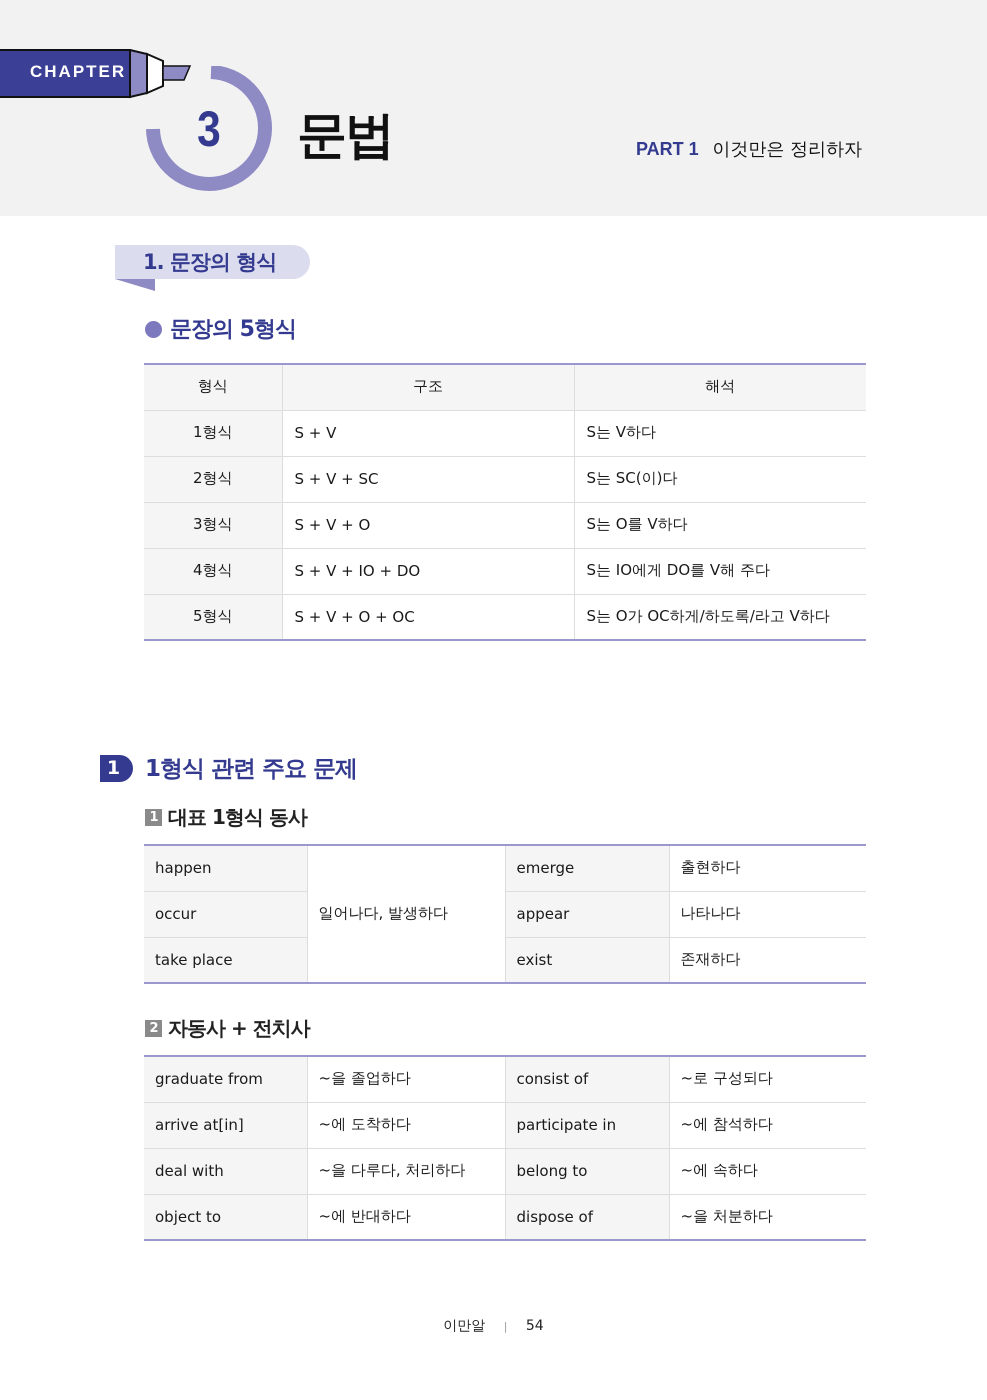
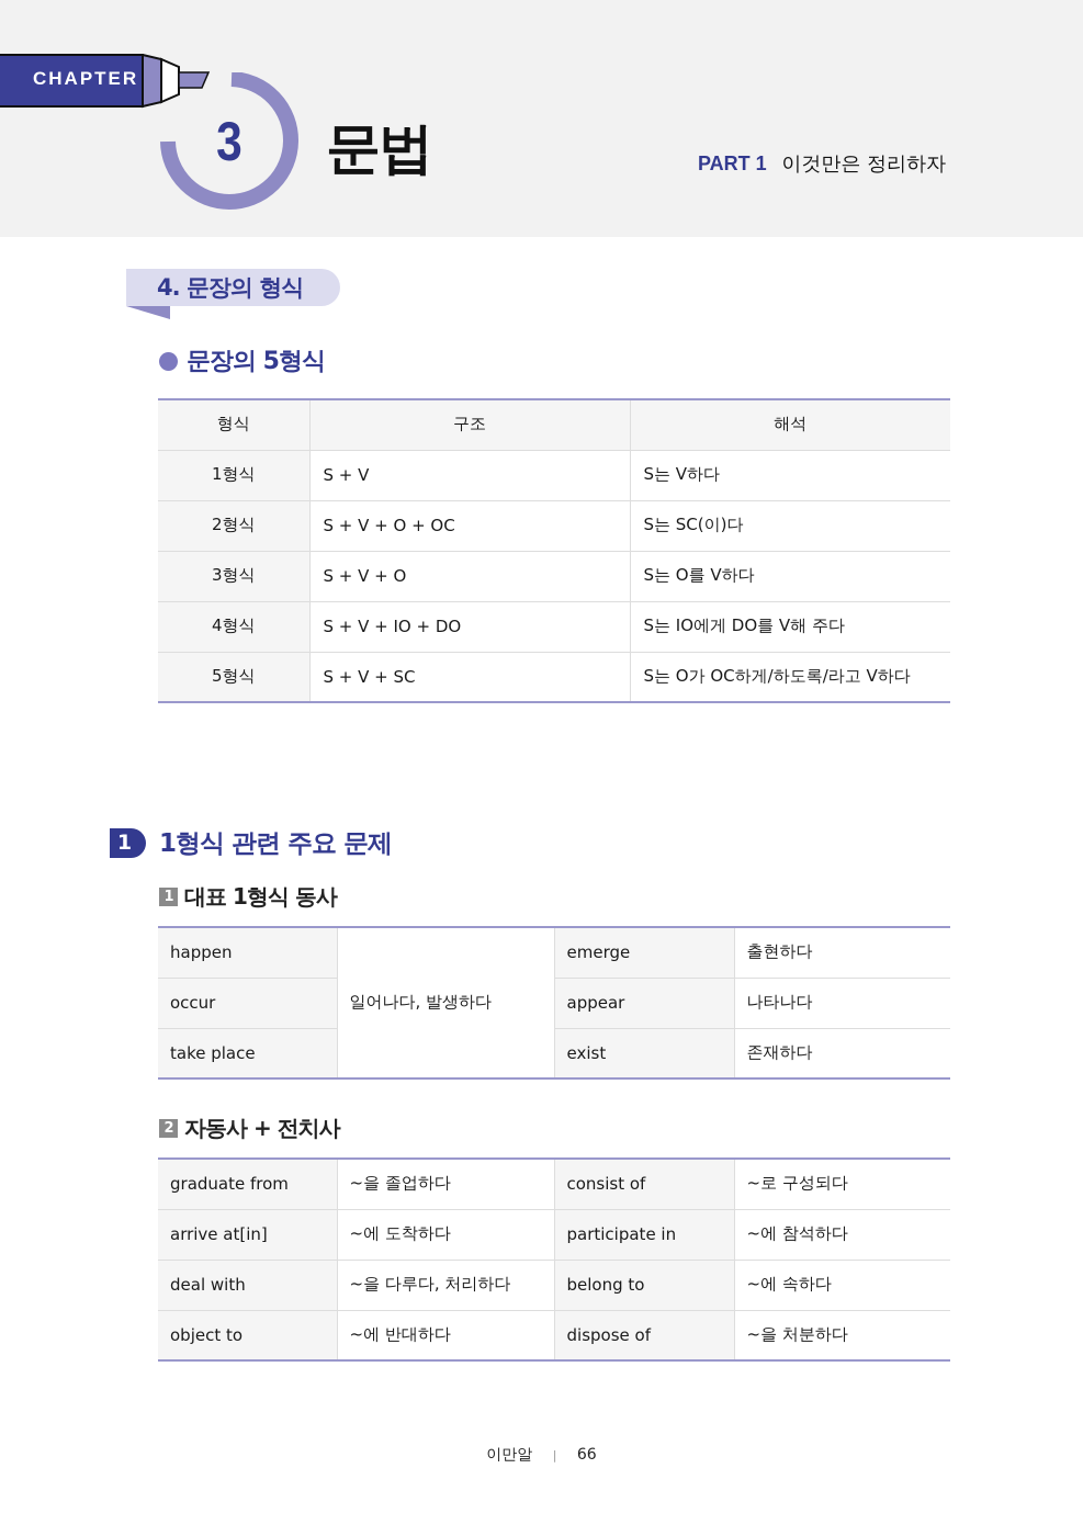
  CHAPTER
  3
  문법
  PART 1 이것만은 정리하자
- 1. 문장의 형식
+ 4. 문장의 형식
  문장의 5형식
  형식	구조	해석
  1형식	S + V	S는 V하다
- 2형식	S + V + SC	S는 SC(이)다
+ 2형식	S + V + O + OC	S는 SC(이)다
  3형식	S + V + O	S는 O를 V하다
  4형식	S + V + IO + DO	S는 IO에게 DO를 V해 주다
- 5형식	S + V + O + OC	S는 O가 OC하게/하도록/라고 V하다
+ 5형식	S + V + SC	S는 O가 OC하게/하도록/라고 V하다
  1
  1형식 관련 주요 문제
  1
  대표 1형식 동사
  happen	일어나다, 발생하다	emerge	출현하다
  occur	appear	나타나다
  take place	exist	존재하다
  2
  자동사 + 전치사
  graduate from	~을 졸업하다	consist of	~로 구성되다
  arrive at[in]	~에 도착하다	participate in	~에 참석하다
  deal with	~을 다루다, 처리하다	belong to	~에 속하다
  object to	~에 반대하다	dispose of	~을 처분하다
- 이만알 | 54
+ 이만알 | 66
